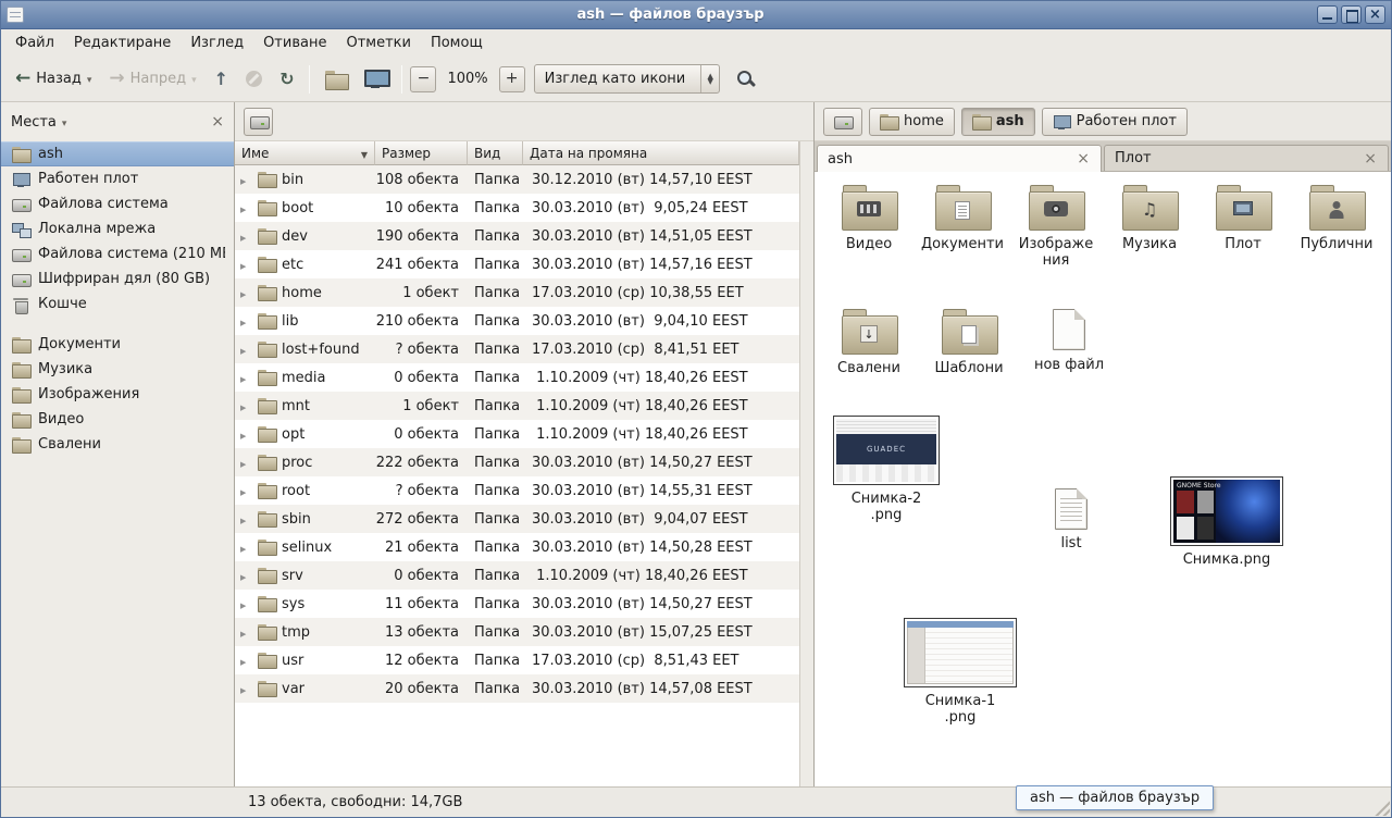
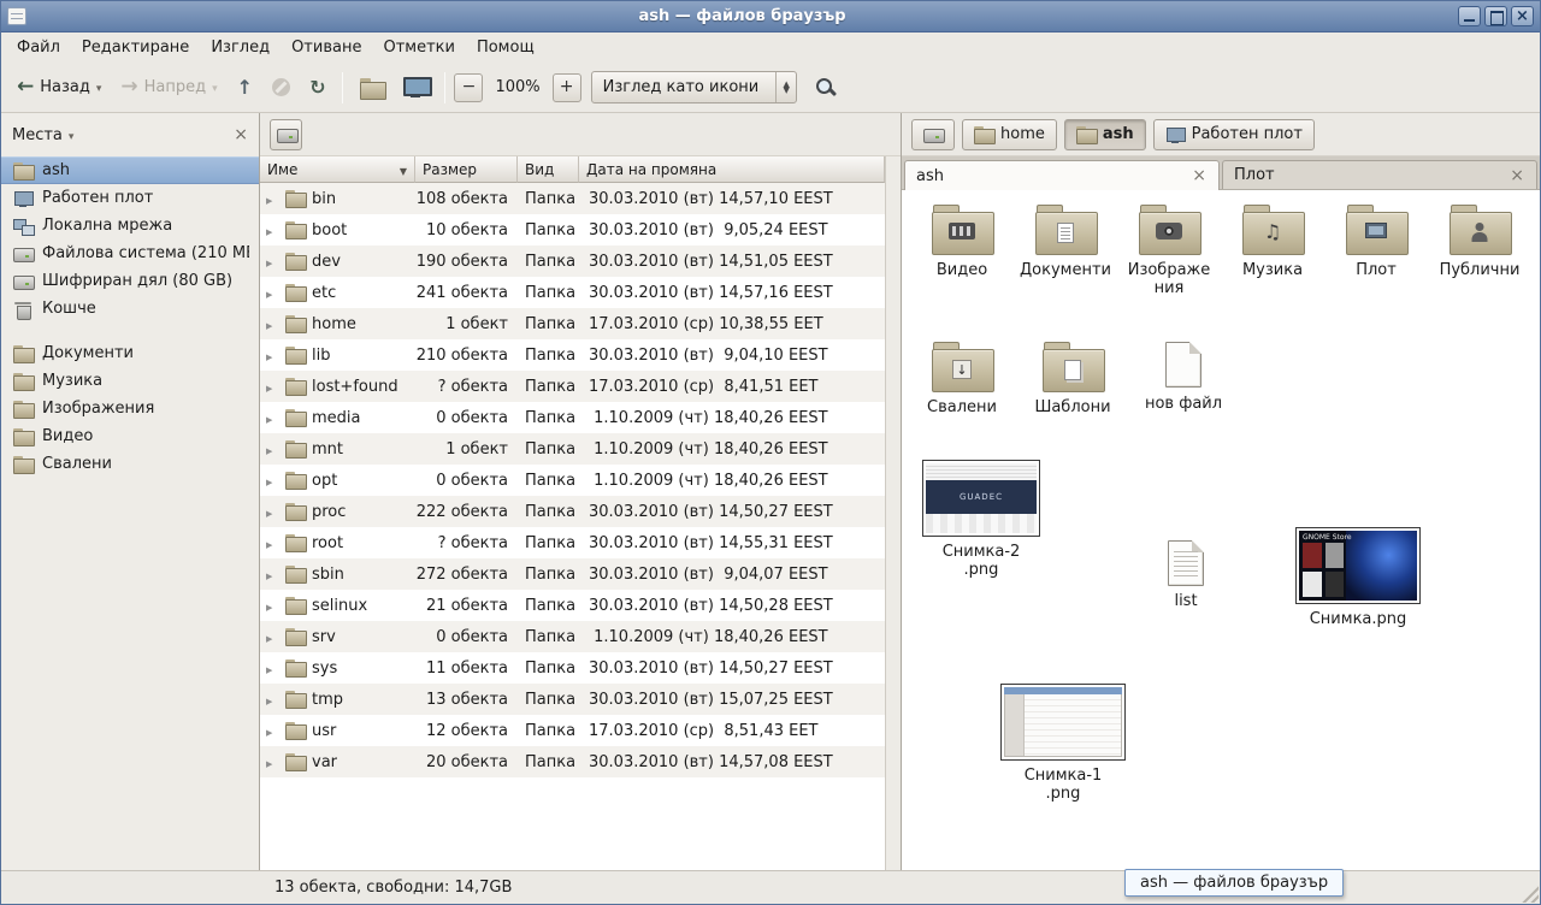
  ash — файлов браузър
  Файл
  Редактиране
  Изглед
  Отиване
  Отметки
  Помощ
  Назад
  Напред
  −
  100%
  +
  Изглед като икони
  Места
  ash
  Работен плот
- Файлова система
  Локална мрежа
  Файлова система (210 M
  Шифриран дял (80 GB)
  Кошче
  Документи
  Музика
  Изображения
  Видео
  Свалени
  Име
  Размер
  Вид
  Дата на промяна
  bin
  108 обекта
  Папка
- 30.12.2010 (вт) 14,57,10 EEST
+ 30.03.2010 (вт) 14,57,10 EEST
  boot
  10 обекта
  Папка
  30.03.2010 (вт) 9,05,24 EEST
  dev
  190 обекта
  Папка
  30.03.2010 (вт) 14,51,05 EEST
  etc
  241 обекта
  Папка
  30.03.2010 (вт) 14,57,16 EEST
  home
  1 обект
  Папка
  17.03.2010 (ср) 10,38,55 EET
  lib
  210 обекта
  Папка
  30.03.2010 (вт) 9,04,10 EEST
  lost+found
  ? обекта
  Папка
  17.03.2010 (ср) 8,41,51 EET
  media
  0 обекта
  Папка
  1.10.2009 (чт) 18,40,26 EEST
  mnt
  1 обект
  Папка
  1.10.2009 (чт) 18,40,26 EEST
  opt
  0 обекта
  Папка
  1.10.2009 (чт) 18,40,26 EEST
  proc
  222 обекта
  Папка
  30.03.2010 (вт) 14,50,27 EEST
  root
  ? обекта
  Папка
  30.03.2010 (вт) 14,55,31 EEST
  sbin
  272 обекта
  Папка
  30.03.2010 (вт) 9,04,07 EEST
  selinux
  21 обекта
  Папка
  30.03.2010 (вт) 14,50,28 EEST
  srv
  0 обекта
  Папка
  1.10.2009 (чт) 18,40,26 EEST
  sys
  11 обекта
  Папка
  30.03.2010 (вт) 14,50,27 EEST
  tmp
  13 обекта
  Папка
  30.03.2010 (вт) 15,07,25 EEST
  usr
  12 обекта
  Папка
  17.03.2010 (ср) 8,51,43 EET
  var
  20 обекта
  Папка
  30.03.2010 (вт) 14,57,08 EEST
  home
  ash
  Работен плот
  ash
  Плот
  Видео
  Документи
  Изображения
  Музика
  Плот
  Публични
  Свалени
  Шаблони
  нов файл
  GUADEC
  Снимка-2.png
  list
  Снимка.png
  Снимка-1.png
  13 обекта, свободни: 14,7GB
  ash — файлов браузър
